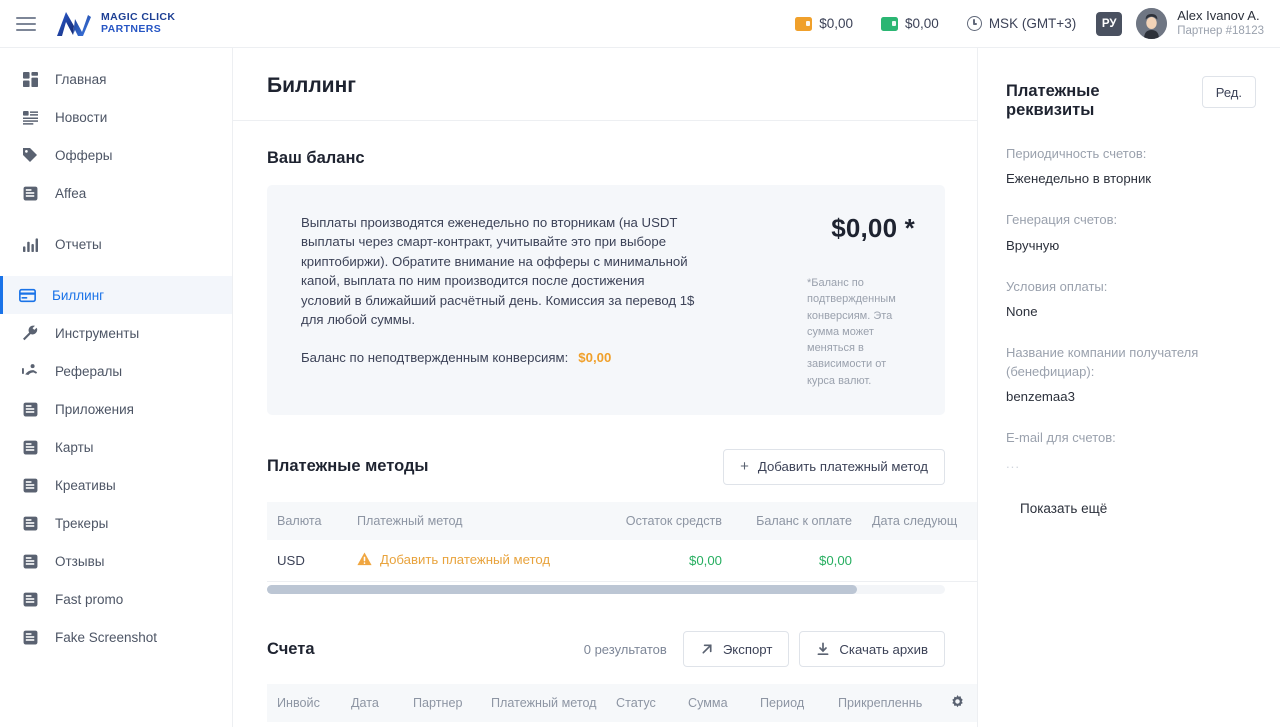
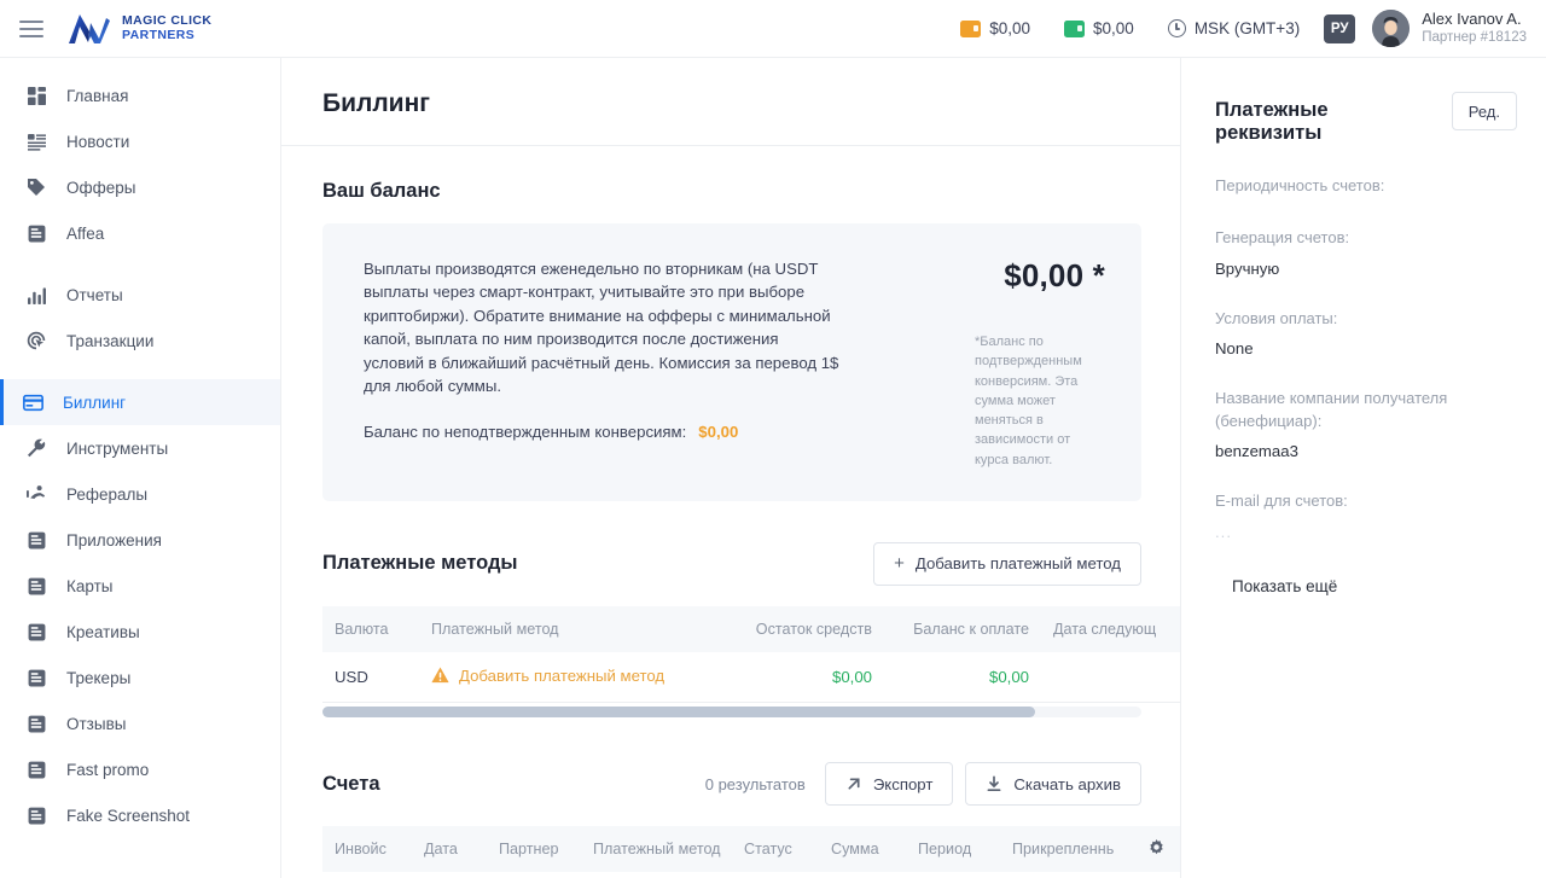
  MAGIC CLICK
  PARTNERS
  $0,00
  $0,00
  MSK (GMT+3)
  РУ
  Alex Ivanov A.
  Партнер #18123
  Главная
  Новости
  Офферы
  Affea
  Отчеты
+ Транзакции
  Биллинг
  Инструменты
  Рефералы
  Приложения
  Карты
  Креативы
  Трекеры
  Отзывы
  Fast promo
  Fake Screenshot
  Биллинг
  Ваш баланс
  Выплаты производятся еженедельно по вторникам (на USDT выплаты через смарт-контракт, учитывайте это при выборе криптобиржи). Обратите внимание на офферы с минимальной капой, выплата по ним производится после достижения условий в ближайший расчётный день. Комиссия за перевод 1$ для любой суммы.
  Баланс по неподтвержденным конверсиям: $0,00
  $0,00 *
  *Баланс по подтвержденным конверсиям. Эта сумма может меняться в зависимости от курса валют.
  Платежные методы
  +
  Добавить платежный метод
  Валюта	Платежный метод	Остаток средств	Баланс к оплате	Дата следующ
  USD	Добавить платежный метод	$0,00	$0,00
  Счета
  0 результатов
  Экспорт
  Скачать архив
  Инвойс	Дата	Партнер	Платежный метод	Статус	Сумма	Период	Прикрепленнь
  Платежные реквизиты
  Ред.
  Периодичность счетов:
- Еженедельно в вторник
  Генерация счетов:
  Вручную
  Условия оплаты:
  None
  Название компании получателя (бенефициар):
  benzemaa3
  E-mail для счетов:
  ...
  Показать ещё
